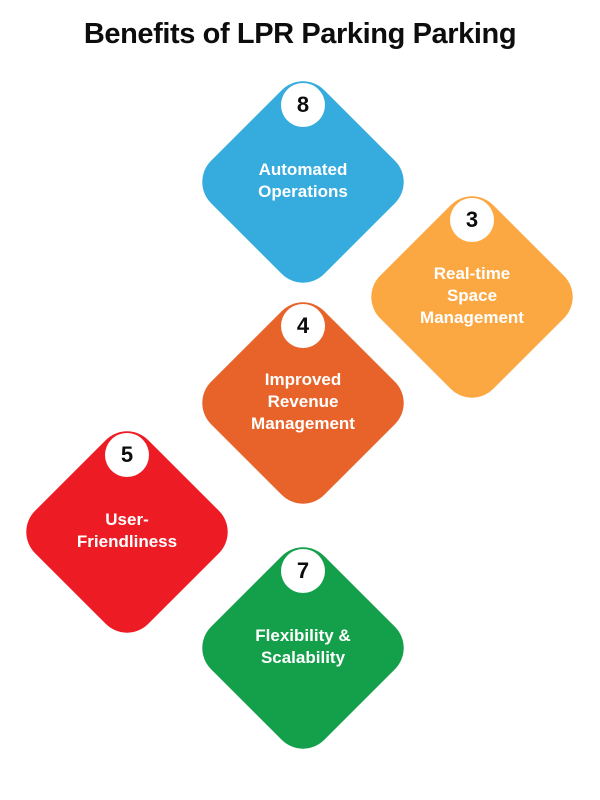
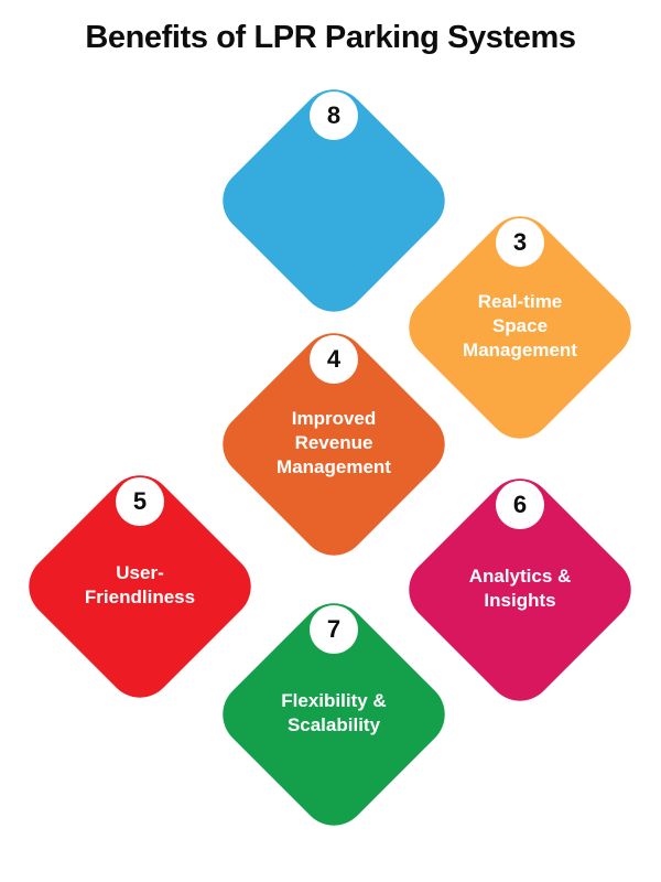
- Benefits of LPR Parking Parking
+ Benefits of LPR Parking Systems
- Automated
- Operations
  8
  Real-time
  Space
  Management
  3
  Improved
  Revenue
  Management
  4
  User-
  Friendliness
  5
+ Analytics &
+ Insights
+ 6
  Flexibility &
  Scalability
  7
